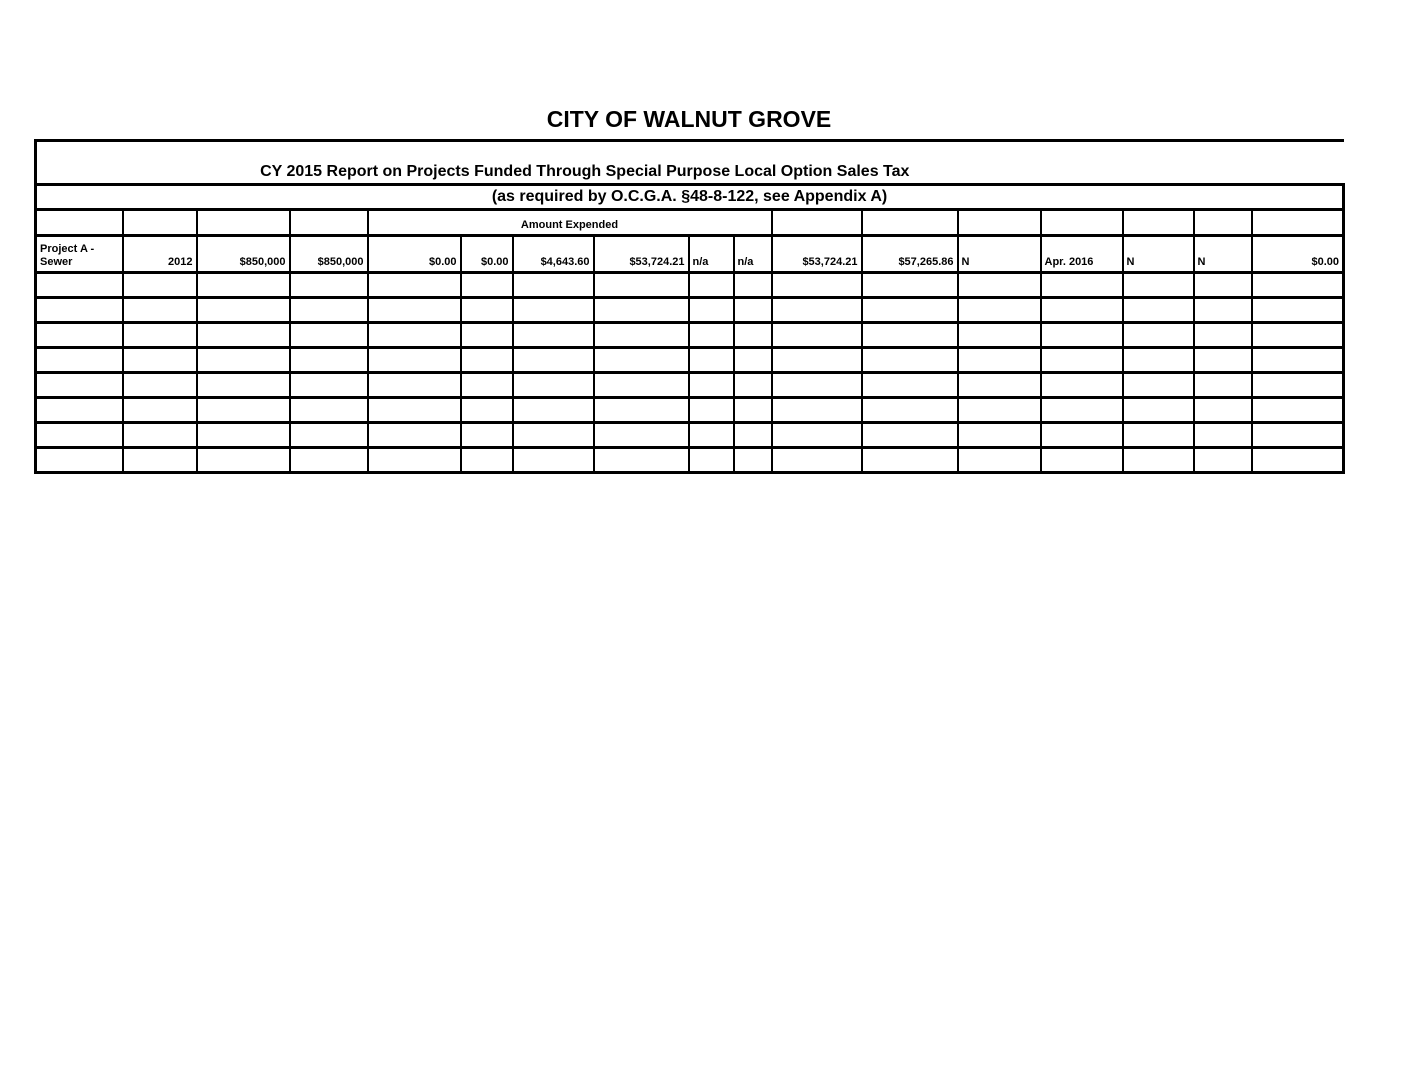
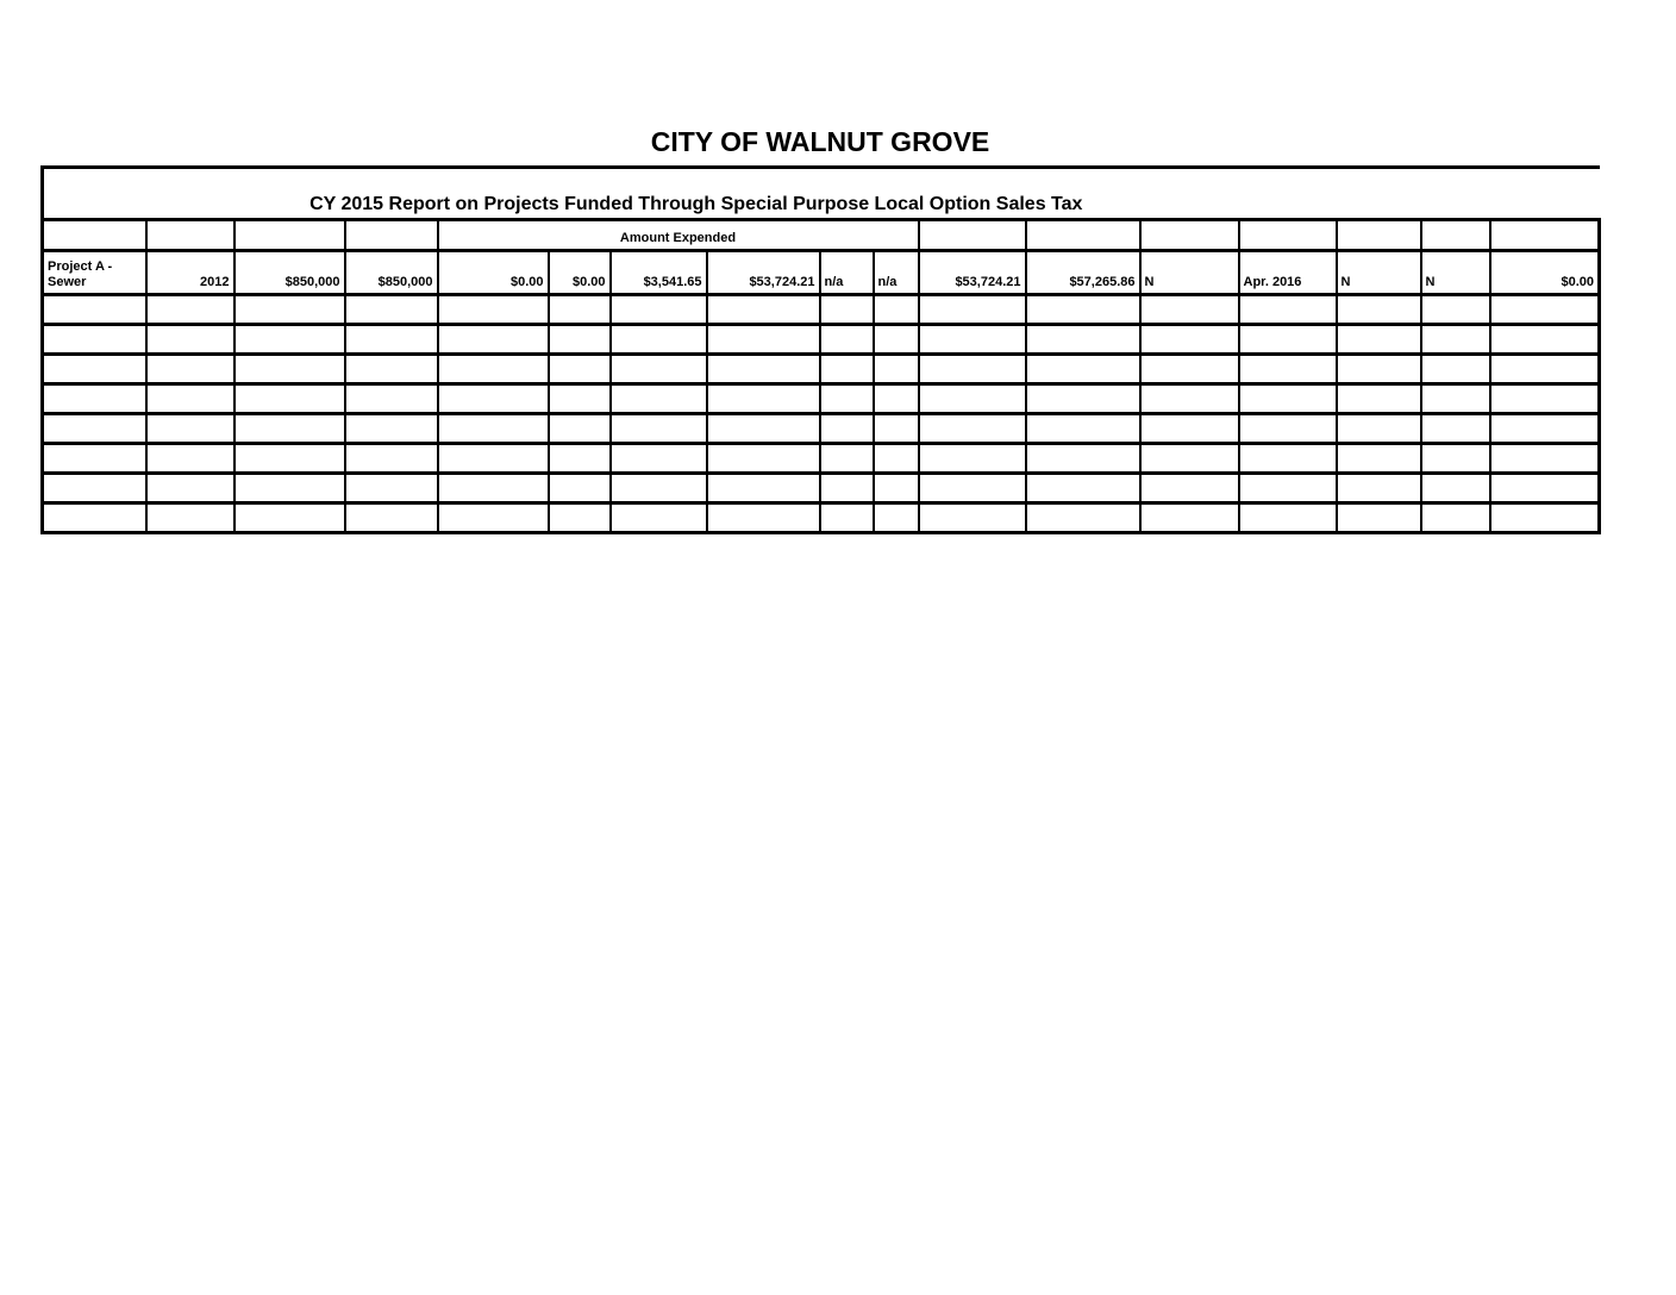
  CITY OF WALNUT GROVE
  CY 2015 Report on Projects Funded Through Special Purpose Local Option Sales Tax
- (as required by O.C.G.A. §48-8-122, see Appendix A)
  				Amount Expended
- Project A - Sewer	2012	$850,000	$850,000	$0.00	$0.00	$4,643.60	$53,724.21	n/a	n/a	$53,724.21	$57,265.86	N	Apr. 2016	N	N	$0.00
+ Project A - Sewer	2012	$850,000	$850,000	$0.00	$0.00	$3,541.65	$53,724.21	n/a	n/a	$53,724.21	$57,265.86	N	Apr. 2016	N	N	$0.00
